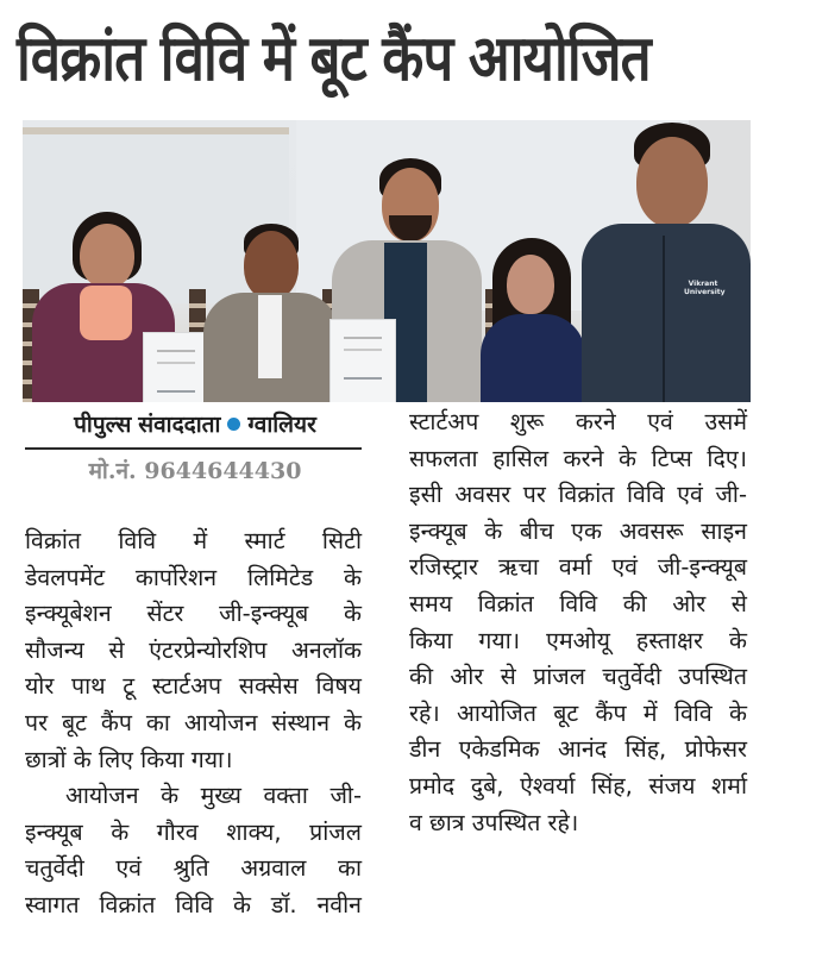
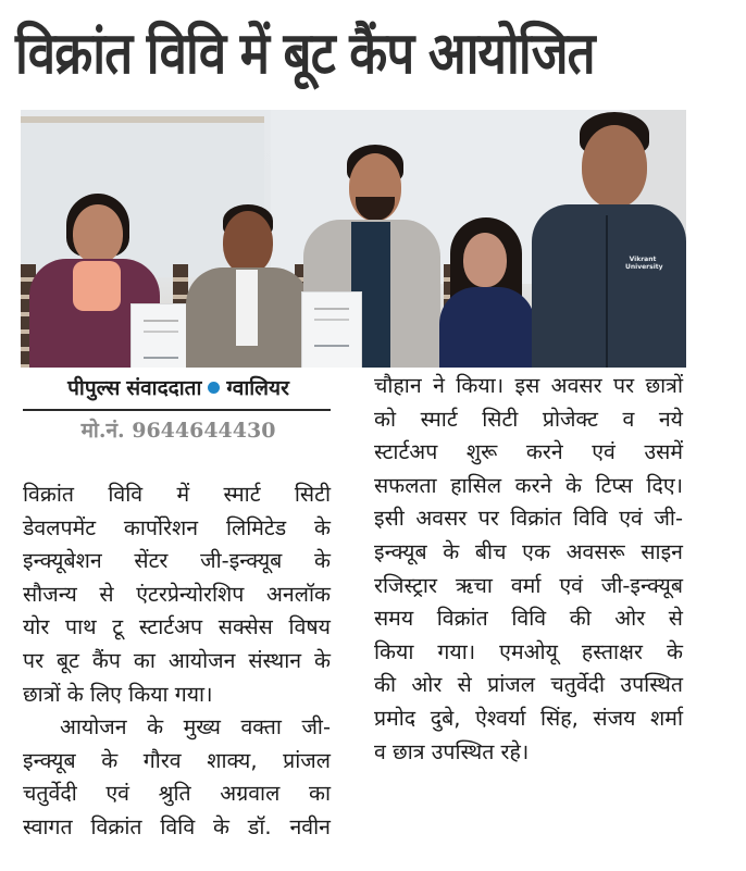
  विक्रांत विवि में बूट कैंप आयोजित
  पीपुल्स संवाददाता ग्वालियर
  मो.नं. 9644644430
  विक्रांत विवि में स्मार्ट सिटी
  डेवलपमेंट कार्पोरेशन लिमिटेड के
  इन्क्यूबेशन सेंटर जी-इन्क्यूब के
  सौजन्य से एंटरप्रेन्योरशिप अनलॉक
  योर पाथ टू स्टार्टअप सक्सेस विषय
  पर बूट कैंप का आयोजन संस्थान के
  छात्रों के लिए किया गया।
  आयोजन के मुख्य वक्ता जी-
  इन्क्यूब के गौरव शाक्य, प्रांजल
  चतुर्वेदी एवं श्रुति अग्रवाल का
  स्वागत विक्रांत विवि के डॉ. नवीन
+ चौहान ने किया। इस अवसर पर छात्रों
+ को स्मार्ट सिटी प्रोजेक्ट व नये
  स्टार्टअप शुरू करने एवं उसमें
  सफलता हासिल करने के टिप्स दिए।
  इसी अवसर पर विक्रांत विवि एवं जी-
  इन्क्यूब के बीच एक अवसरू साइन
  रजिस्ट्रार ऋचा वर्मा एवं जी-इन्क्यूब
  समय विक्रांत विवि की ओर से
  किया गया। एमओयू हस्ताक्षर के
  की ओर से प्रांजल चतुर्वेदी उपस्थित
- रहे। आयोजित बूट कैंप में विवि के
- डीन एकेडमिक आनंद सिंह, प्रोफेसर
  प्रमोद दुबे, ऐश्वर्या सिंह, संजय शर्मा
  व छात्र उपस्थित रहे।
